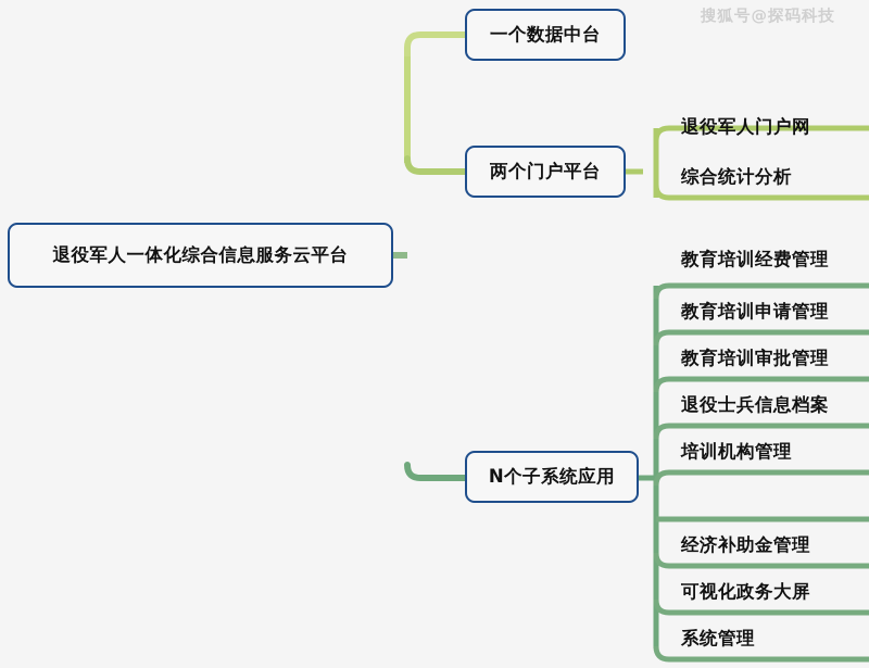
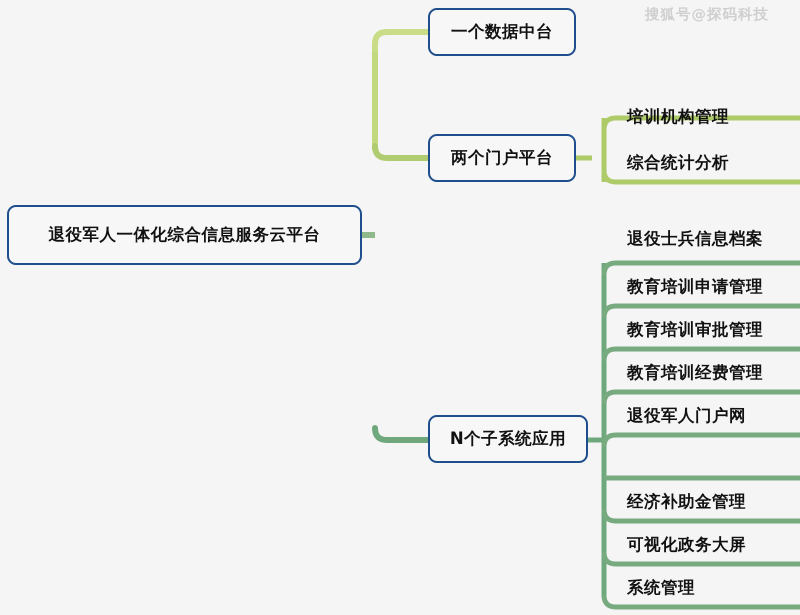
  退役军人一体化综合信息服务云平台
  一个数据中台
  两个门户平台
  N个子系统应用
- 退役军人门户网
+ 培训机构管理
  综合统计分析
- 教育培训经费管理
+ 退役士兵信息档案
  教育培训申请管理
  教育培训审批管理
- 退役士兵信息档案
+ 教育培训经费管理
- 培训机构管理
+ 退役军人门户网
  经济补助金管理
  可视化政务大屏
  系统管理
  搜狐号@探码科技
